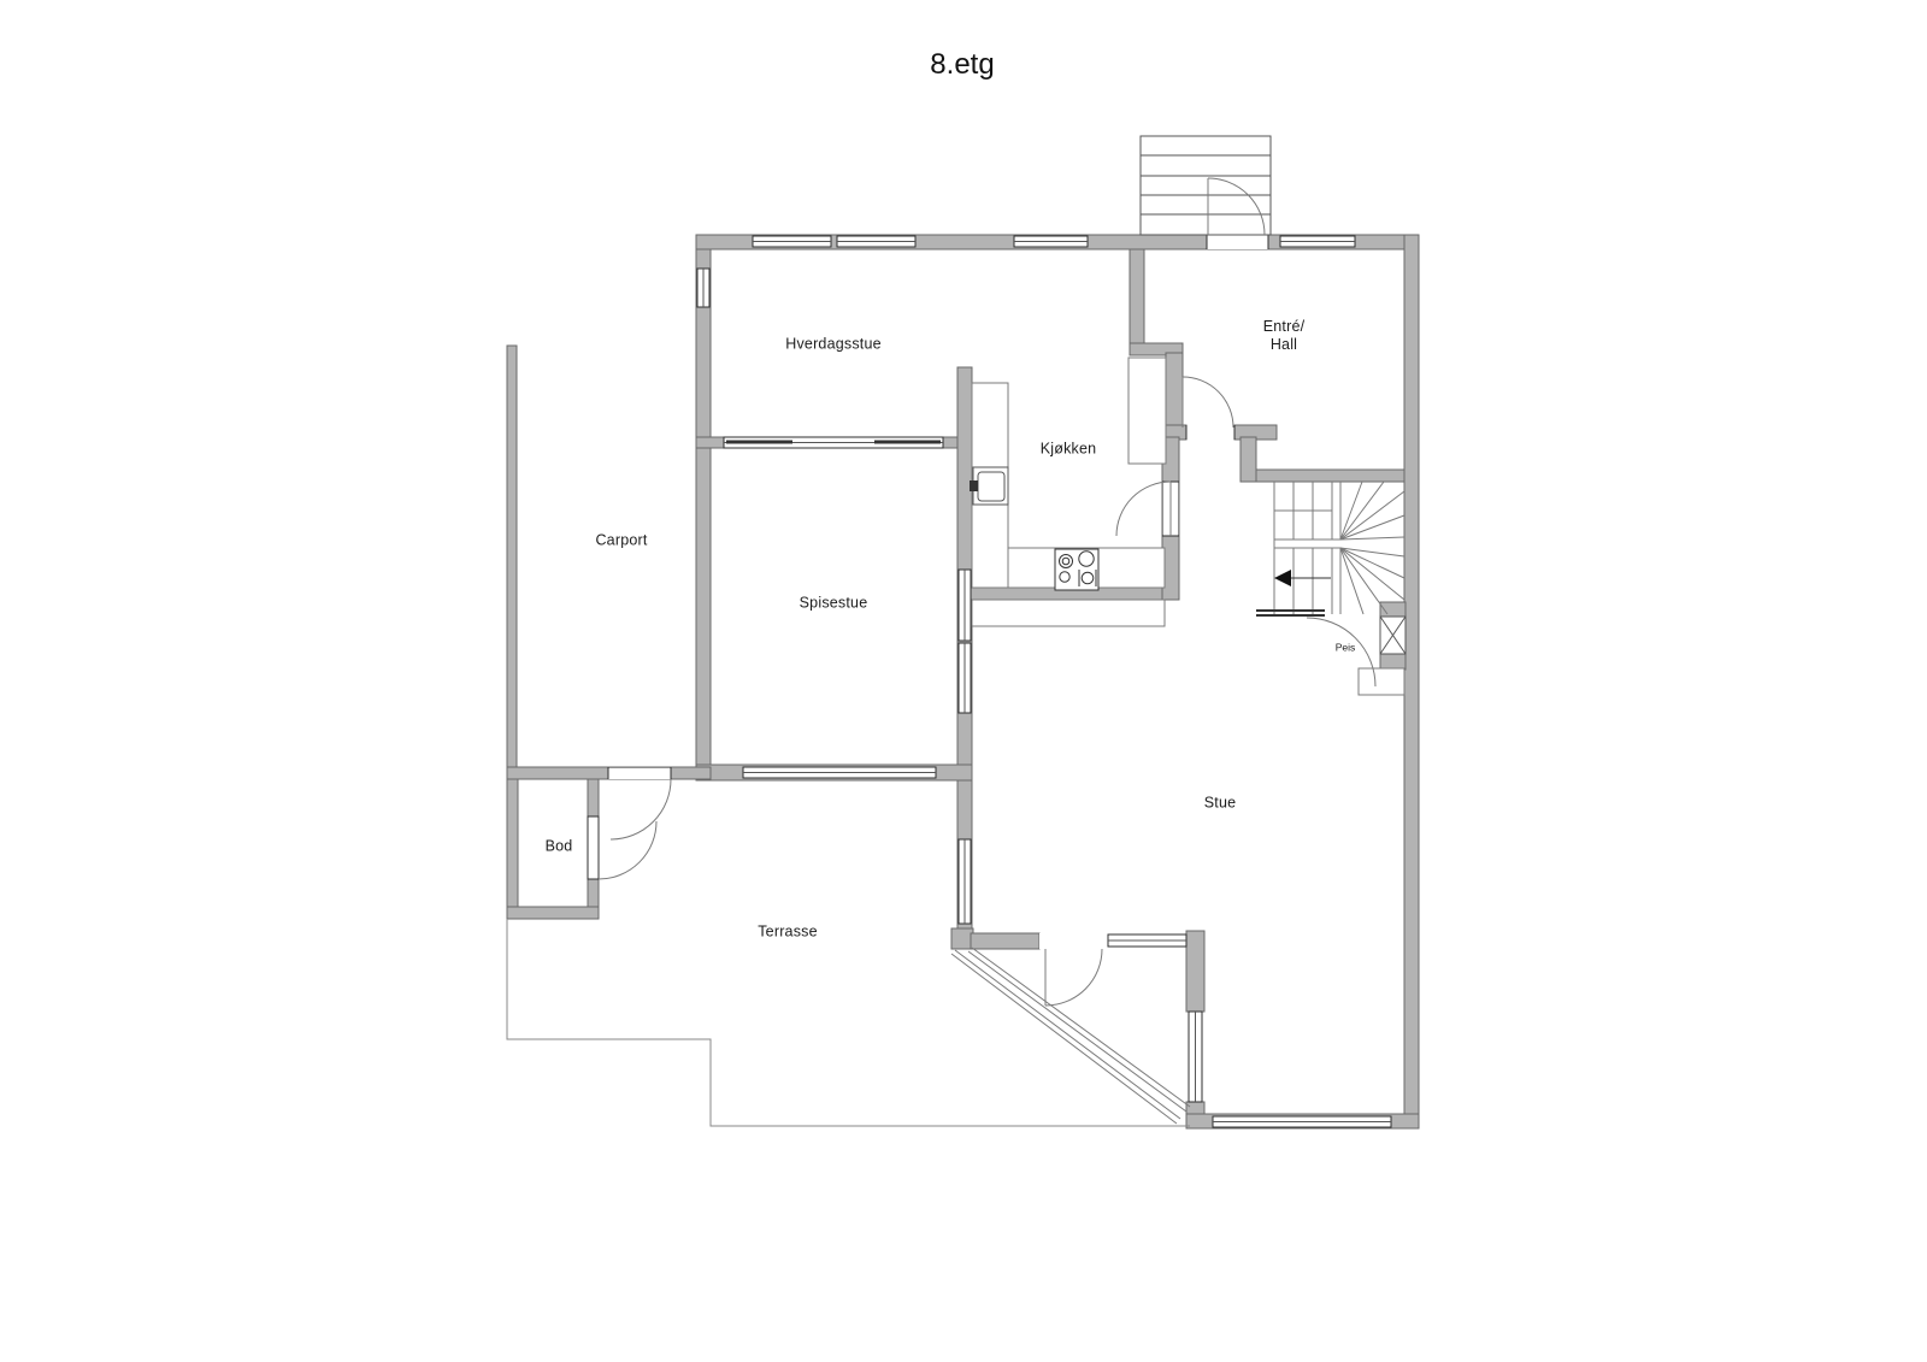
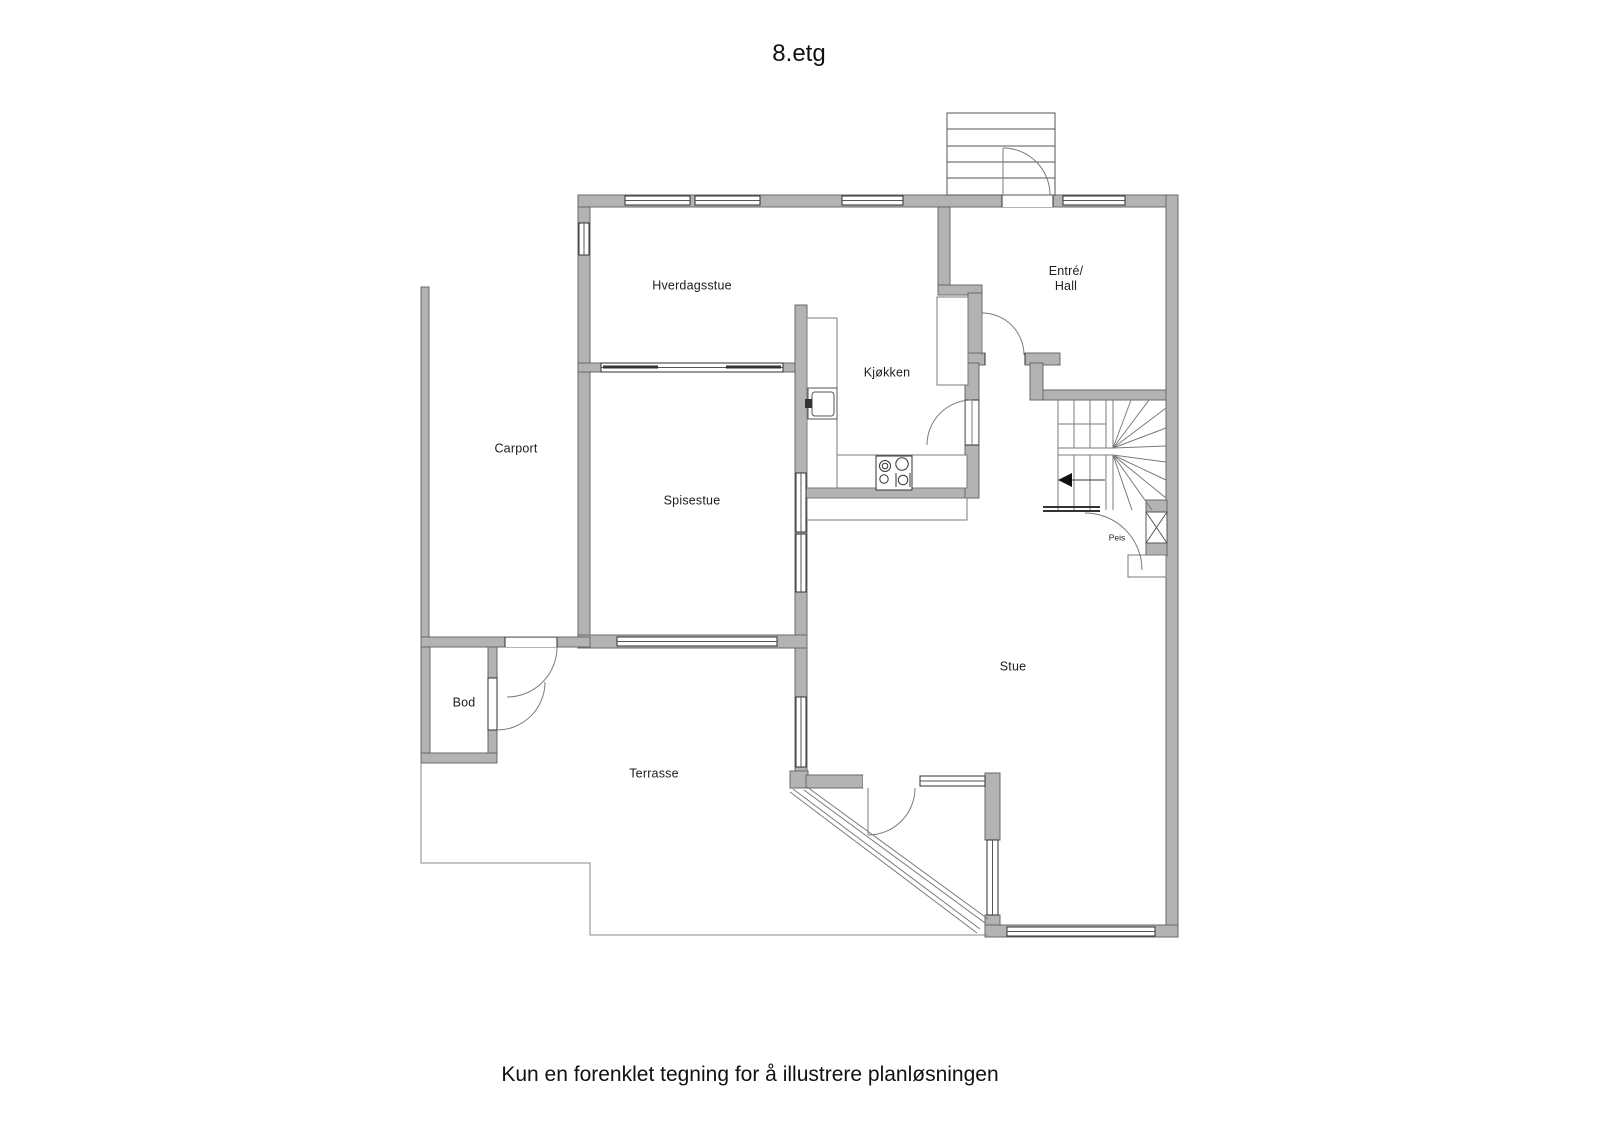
  8.etg
  Hverdagsstue
  Kjøkken
  Entré/
  Hall
  Spisestue
  Carport
  Bod
  Terrasse
  Stue
  Peis
+ Kun en forenklet tegning for å illustrere planløsningen
